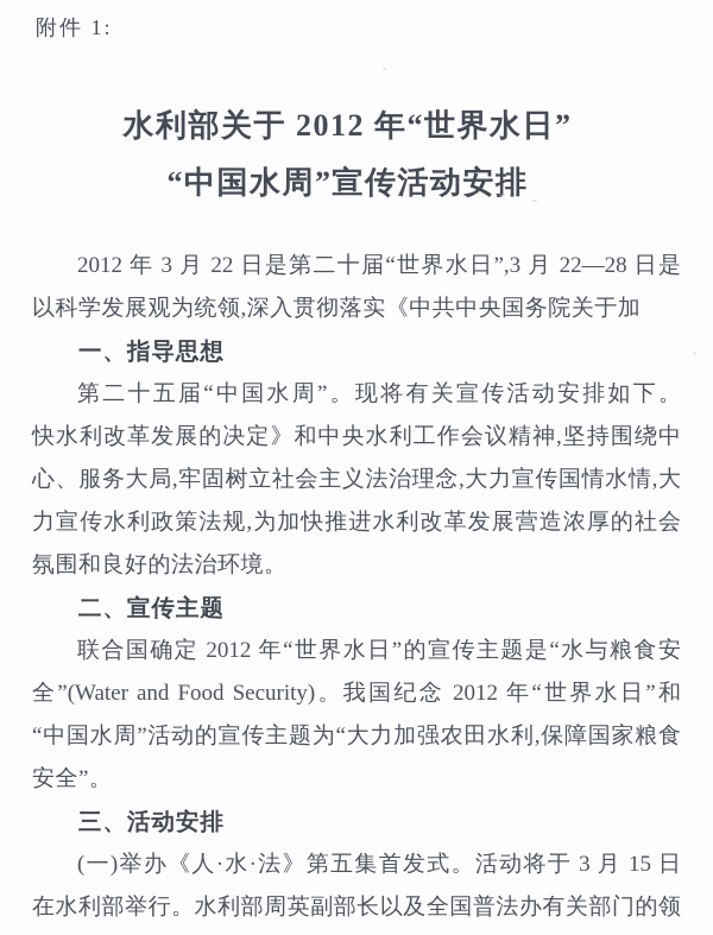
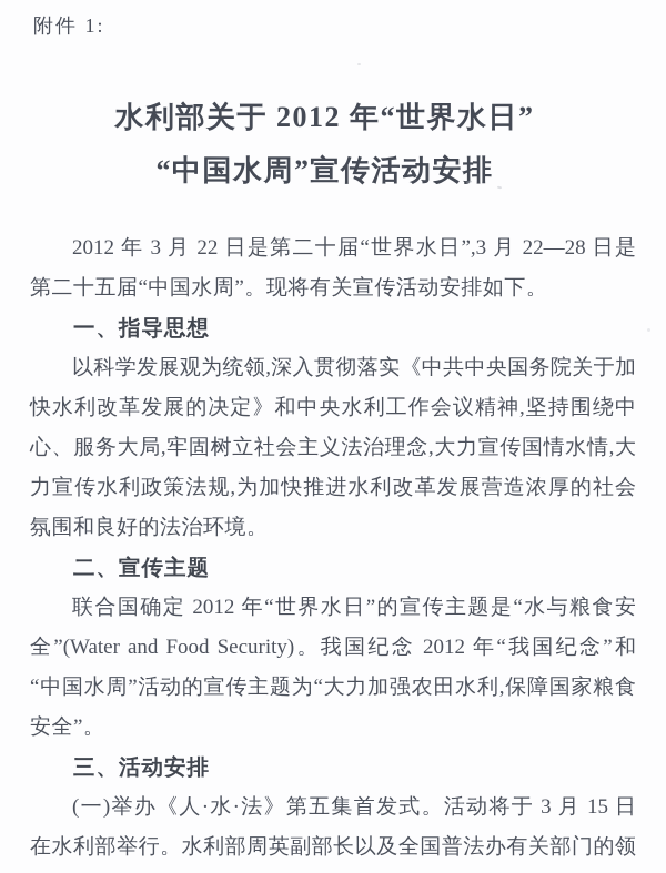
  附件 1:
  水利部关于 2012 年“世界水日”
  “中国水周”宣传活动安排
  2012 年 3 月 22 日是第二十届“世界水日”,3 月 22—28 日是
- 以科学发展观为统领,深入贯彻落实《中共中央国务院关于加
+ 第二十五届“中国水周”。现将有关宣传活动安排如下。
  一、指导思想
- 第二十五届“中国水周”。现将有关宣传活动安排如下。
+ 以科学发展观为统领,深入贯彻落实《中共中央国务院关于加
  快水利改革发展的决定》和中央水利工作会议精神,坚持围绕中
  心、服务大局,牢固树立社会主义法治理念,大力宣传国情水情,大
  力宣传水利政策法规,为加快推进水利改革发展营造浓厚的社会
  氛围和良好的法治环境。
  二、宣传主题
  联合国确定 2012 年“世界水日”的宣传主题是“水与粮食安
- 全”(Water and Food Security)。我国纪念 2012 年“世界水日”和
+ 全”(Water and Food Security)。我国纪念 2012 年“我国纪念”和
  “中国水周”活动的宣传主题为“大力加强农田水利,保障国家粮食
  安全”。
  三、活动安排
  (一)举办《人·水·法》第五集首发式。活动将于 3 月 15 日
  在水利部举行。水利部周英副部长以及全国普法办有关部门的领
